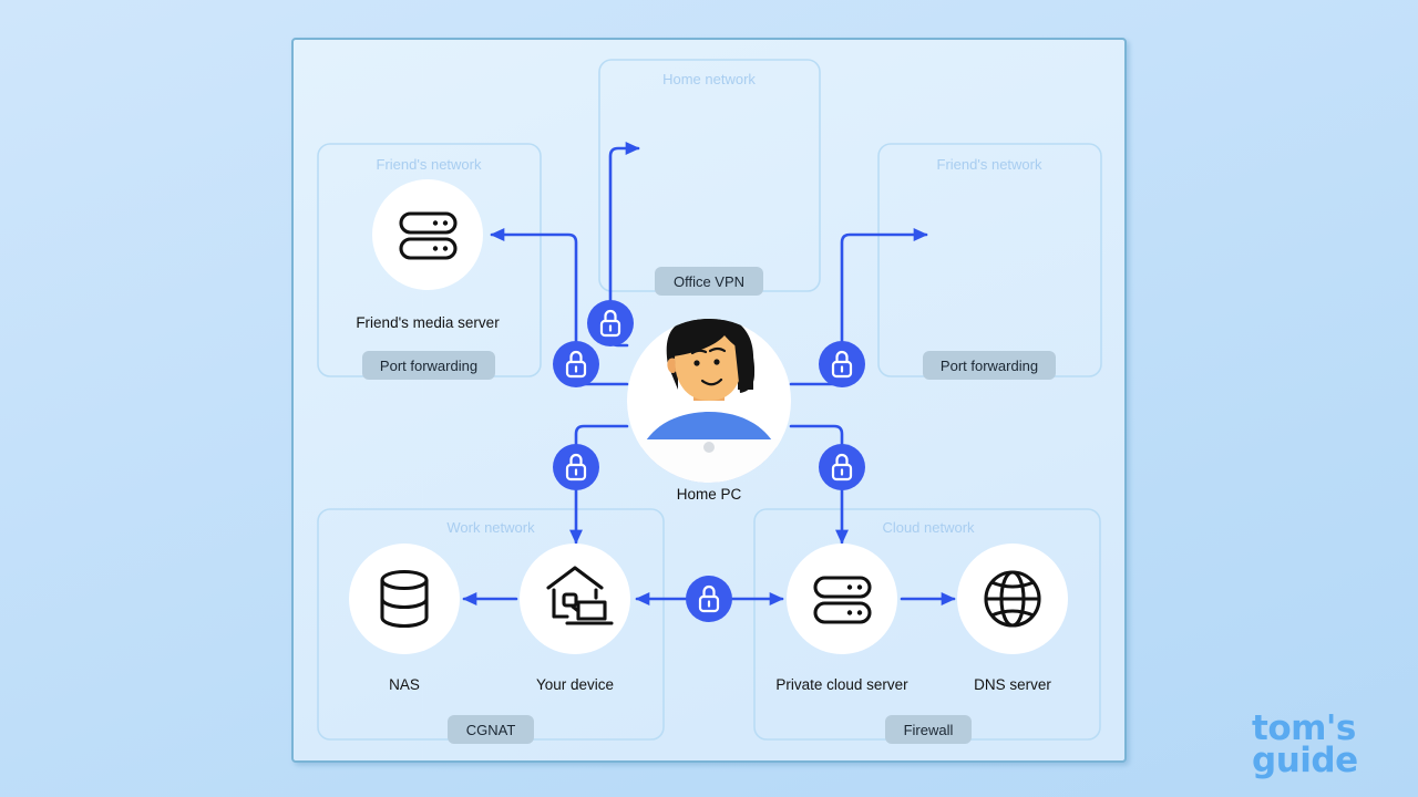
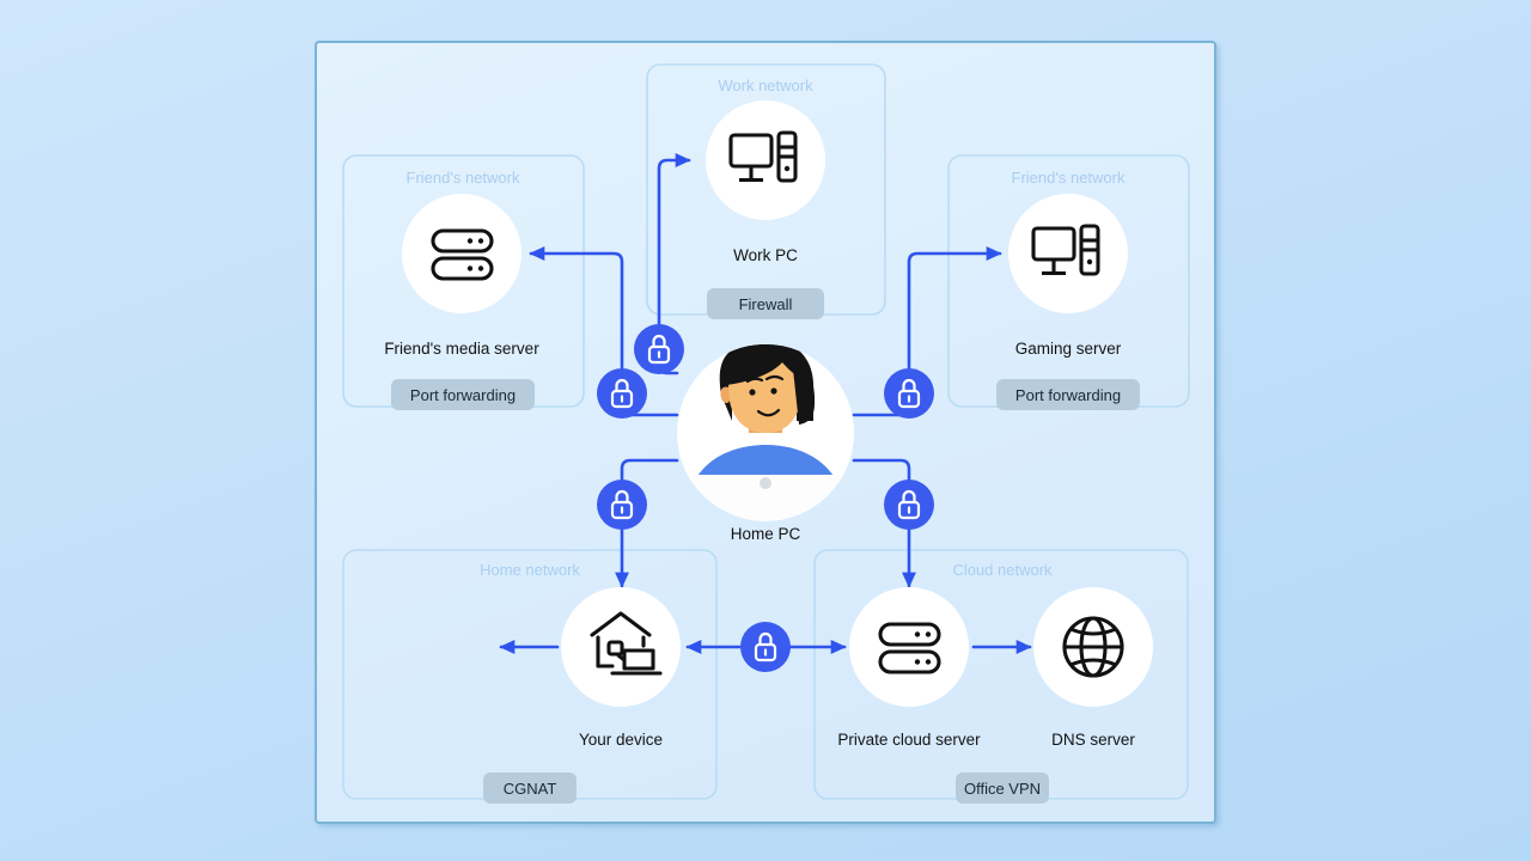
  Friend's network
- Home network
+ Work network
  Friend's network
- Work network
+ Home network
  Cloud network
  Friend's media server
+ Work PC
+ Gaming server
  Home PC
- NAS
  Your device
  Private cloud server
  DNS server
  Port forwarding
- Office VPN
+ Firewall
  Port forwarding
  CGNAT
- Firewall
+ Office VPN
- tom's
- guide
